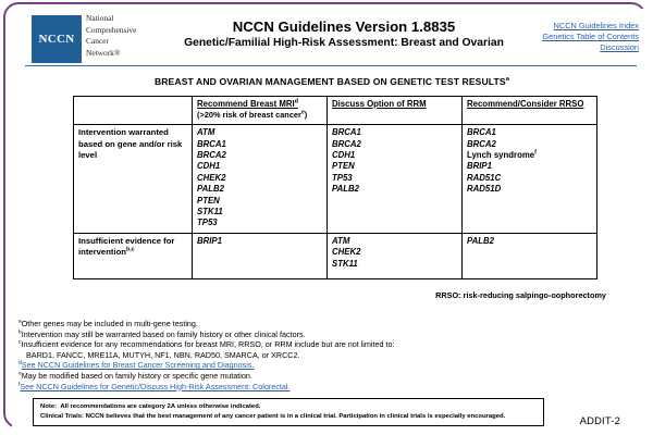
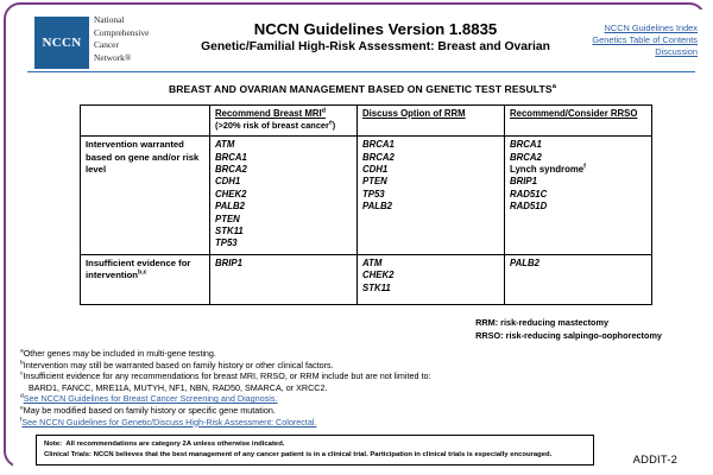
  NCCN
  National
  Comprehensive
  Cancer
  Network®
  NCCN Guidelines Version 1.8835
  Genetic/Familial High-Risk Assessment: Breast and Ovarian
  NCCN Guidelines Index
  Genetics Table of Contents
  Discussion
  BREAST AND OVARIAN MANAGEMENT BASED ON GENETIC TEST RESULTS
  	Recommend Breast MRI (>20% risk of breast cancer )	Discuss Option of RRM	Recommend/Consider RRSO
  Intervention warranted based on gene and/or risk level	ATM BRCA1 BRCA2 CDH1 CHEK2 PALB2 PTEN STK11 TP53	BRCA1 BRCA2 CDH1 PTEN TP53 PALB2	BRCA1 BRCA2 Lynch syndrome BRIP1 RAD51C RAD51D
  Insufficient evidence for intervention	BRIP1	ATM CHEK2 STK11	PALB2
+ RRM: risk-reducing mastectomy
  RRSO: risk-reducing salpingo-oophorectomy
  Other genes may be included in multi-gene testing.
  Intervention may still be warranted based on family history or other clinical factors.
  Insufficient evidence for any recommendations for breast MRI, RRSO, or RRM include but are not limited to:
  BARD1, FANCC, MRE11A, MUTYH, NF1, NBN, RAD50, SMARCA, or XRCC2.
  See NCCN Guidelines for Breast Cancer Screening and Diagnosis.
  May be modified based on family history or specific gene mutation.
  See NCCN Guidelines for Genetic/Discuss High-Risk Assessment: Colorectal.
  ADDIT-2
